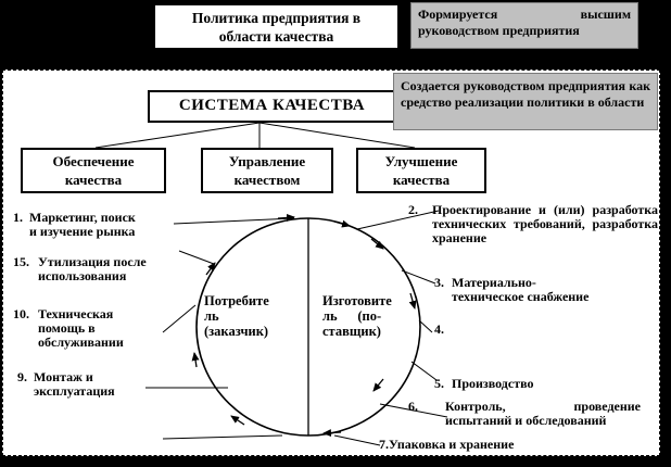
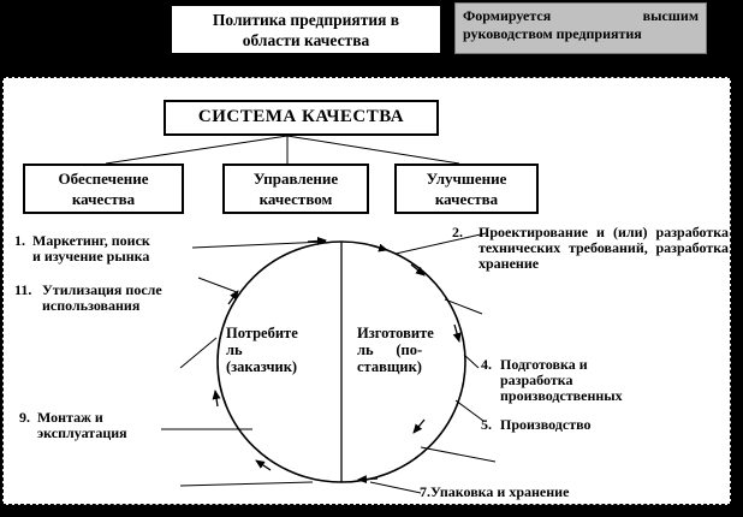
  Политика предприятия в
  области качества
  Формируется высшим руководством предприятия
  СИСТЕМА КАЧЕСТВА
- Создается руководством предприятия как средство реализации политики в области
  Обеспечение
  качества
  Управление
  качеством
  Улучшение
  качества
  Потребите
  ль
  (заказчик)
  Изготовите
  ль (по-
  ставщик)
  1.
  Маркетинг, поиск
  и изучение рынка
- 15.
+ 11.
  Утилизация после
  использования
- 10.
- Техническая
- помощь в
- обслуживании
  9.
  Монтаж и
  эксплуатация
  2.
  Проектирование и (или) разработка технических требований, разработка хранение
- 3.
- Материально-
- техническое снабжение
  4.
+ Подготовка и
+ разработка
+ производственных
  5.
  Производство
- 6.
- Контроль, проведение испытаний и обследований
  7.
  Упаковка и хранение
